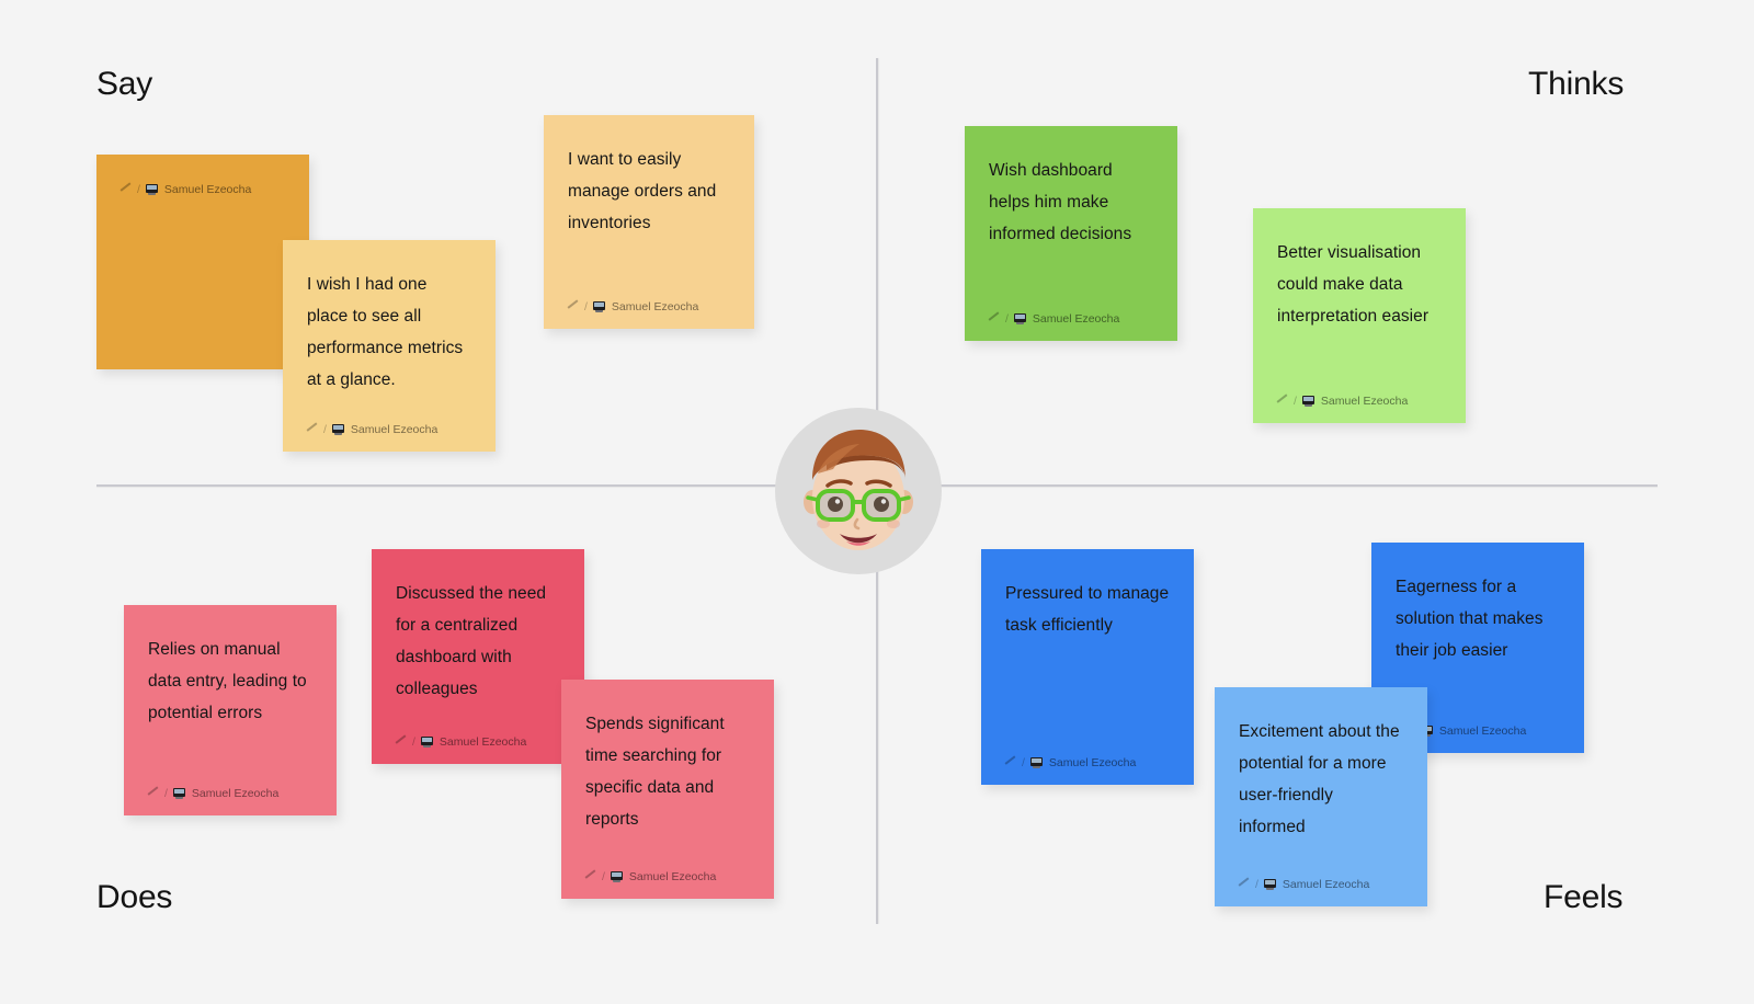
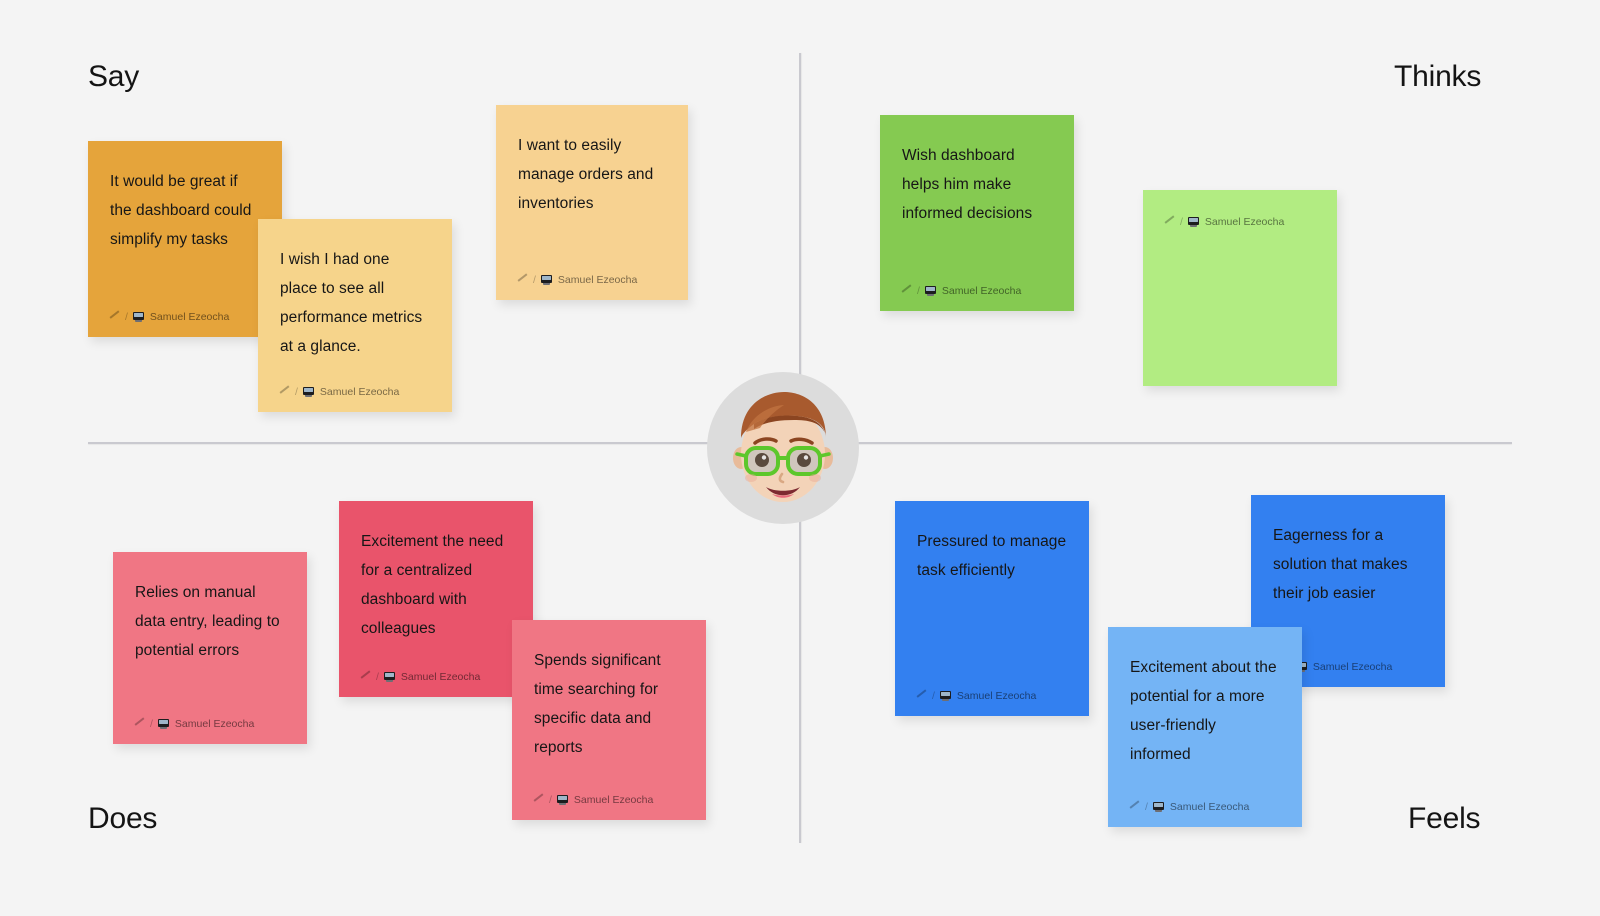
  Say
  Thinks
  Does
  Feels
+ It would be great if the dashboard could simplify my tasks
  /
  Samuel Ezeocha
  I wish I had one place to see all performance metrics at a glance.
  /
  Samuel Ezeocha
  I want to easily manage orders and inventories
  /
  Samuel Ezeocha
  Wish dashboard helps him make informed decisions
  /
  Samuel Ezeocha
- Better visualisation could make data interpretation easier
  /
  Samuel Ezeocha
  Relies on manual data entry, leading to potential errors
  /
  Samuel Ezeocha
- Discussed the need for a centralized dashboard with colleagues
+ Excitement the need for a centralized dashboard with colleagues
  /
  Samuel Ezeocha
  Spends significant time searching for specific data and reports
  /
  Samuel Ezeocha
  Pressured to manage task efficiently
  /
  Samuel Ezeocha
  Eagerness for a solution that makes their job easier
  Samuel Ezeocha
  Excitement about the potential for a more user-friendly informed
  /
  Samuel Ezeocha
